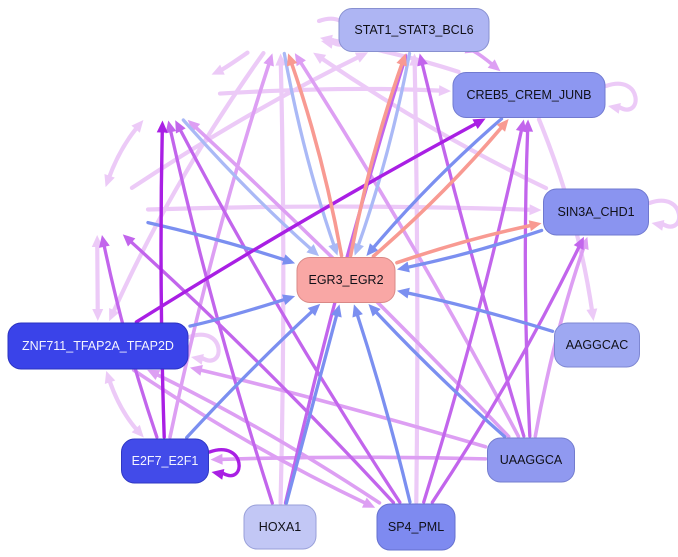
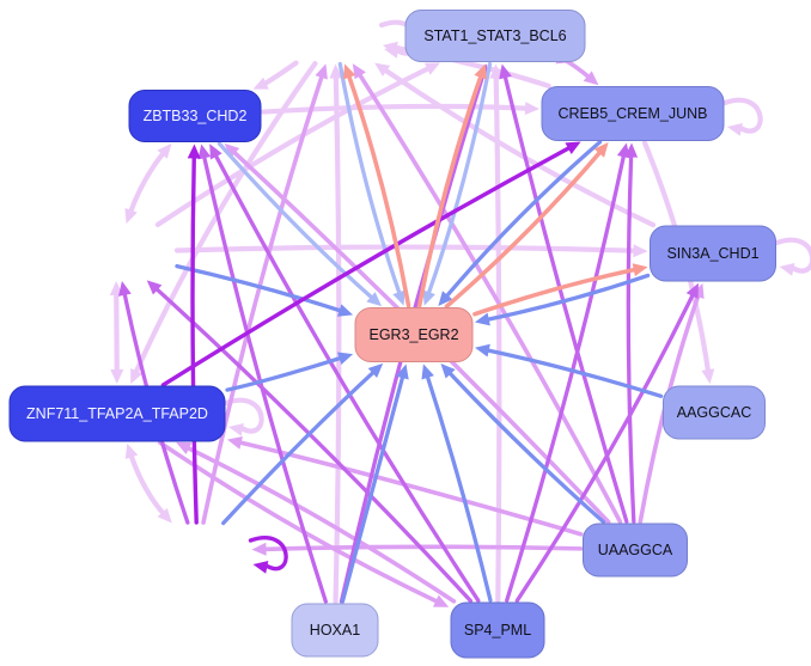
  STAT1_STAT3_BCL6
+ ZBTB33_CHD2
  CREB5_CREM_JUNB
  SIN3A_CHD1
  EGR3_EGR2
  ZNF711_TFAP2A_TFAP2D
  AAGGCAC
- E2F7_E2F1
  UAAGGCA
  HOXA1
  SP4_PML
